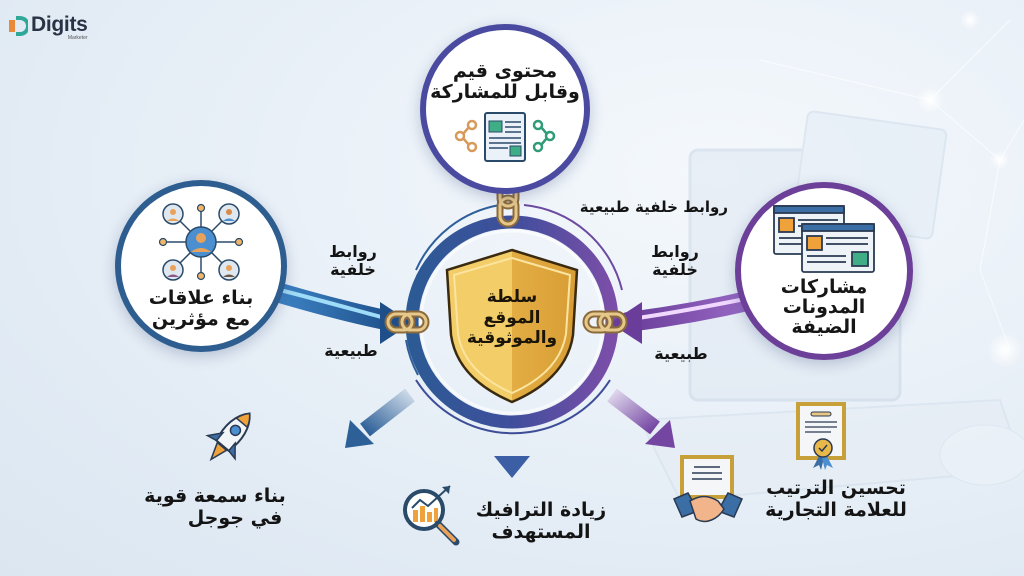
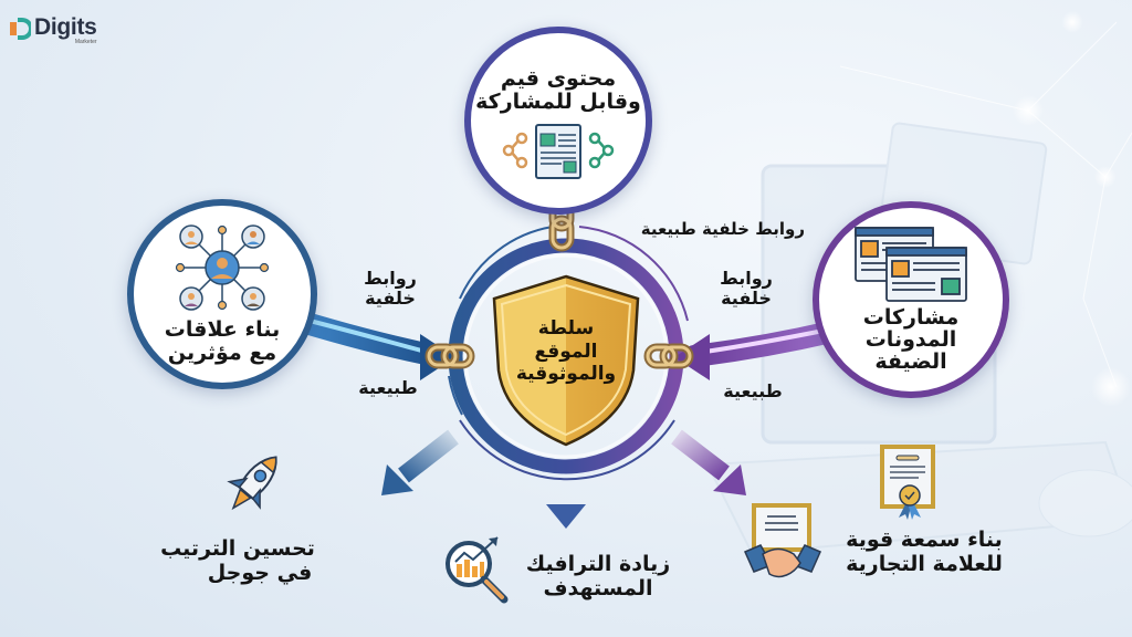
  Digits
  محتوى قيم
  وقابل للمشاركة
  بناء علاقات
  مع مؤثرين
  مشاركات
  المدونات
  الضيفة
  روابط خلفية طبيعية
  روابط
  خلفية
  طبيعية
  روابط
  خلفية
  طبيعية
  سلطة
  الموقع
  والموثوقية
- بناء سمعة قوية
+ تحسين الترتيب
  في جوجل
  زيادة الترافيك
  المستهدف
- تحسين الترتيب
+ بناء سمعة قوية
  للعلامة التجارية
